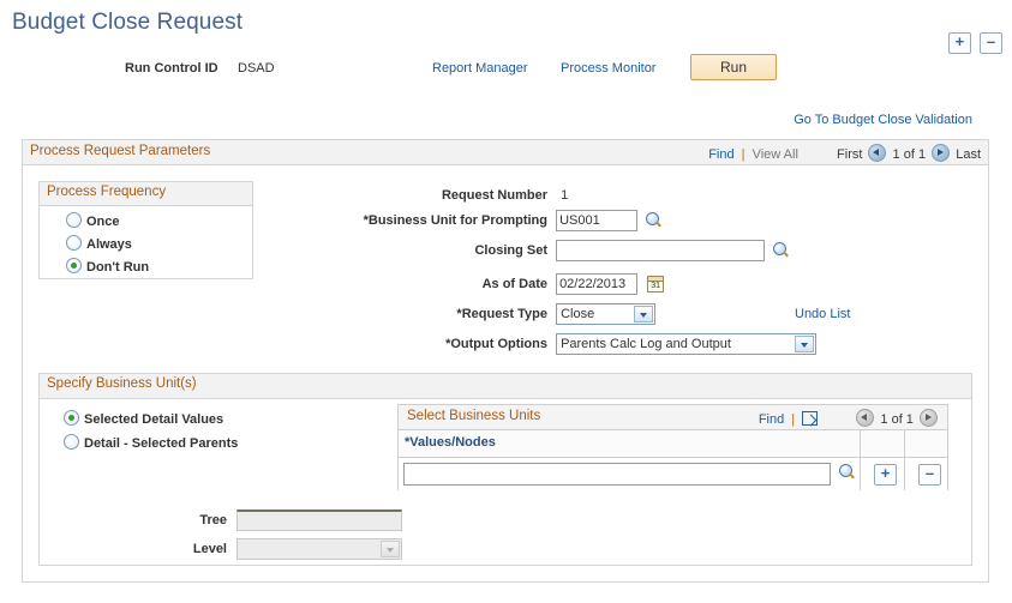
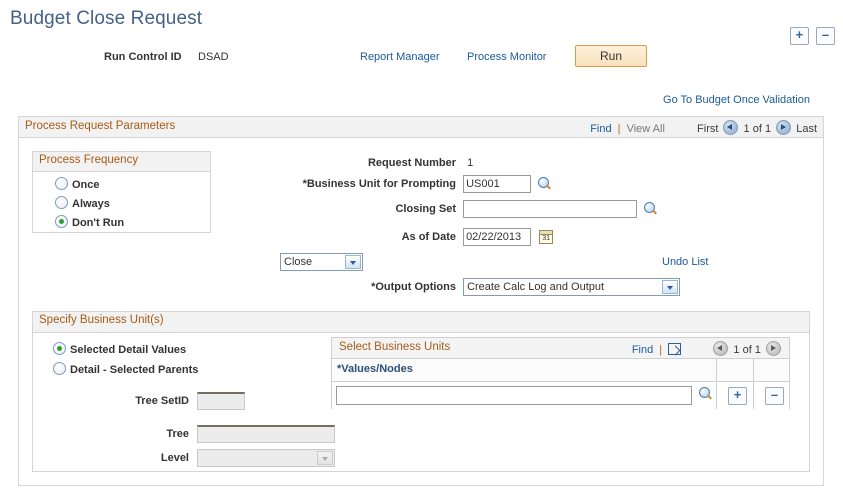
  Budget Close Request
  Run Control ID
  DSAD
  Report Manager
  Process Monitor
  Run
- Go To Budget Close Validation
+ Go To Budget Once Validation
  Process Request Parameters
  Find | View All First 1 of 1 Last
  + –
  Process Frequency
  Once
  Always
  Don't Run
  Request Number 1
  Business Unit for Prompting US001
  Closing Set
  As of Date 02/22/2013
- Request Type
  Close
  Output Options
- Parents Calc Log and Output
+ Create Calc Log and Output
  Undo List
  Specify Business Unit(s)
  Selected Detail Values
  Detail - Selected Parents
+ Tree SetID
  Tree
  Level
  Select Business Units
  Find | 1 of 1
  *Values/Nodes
  +
  –
